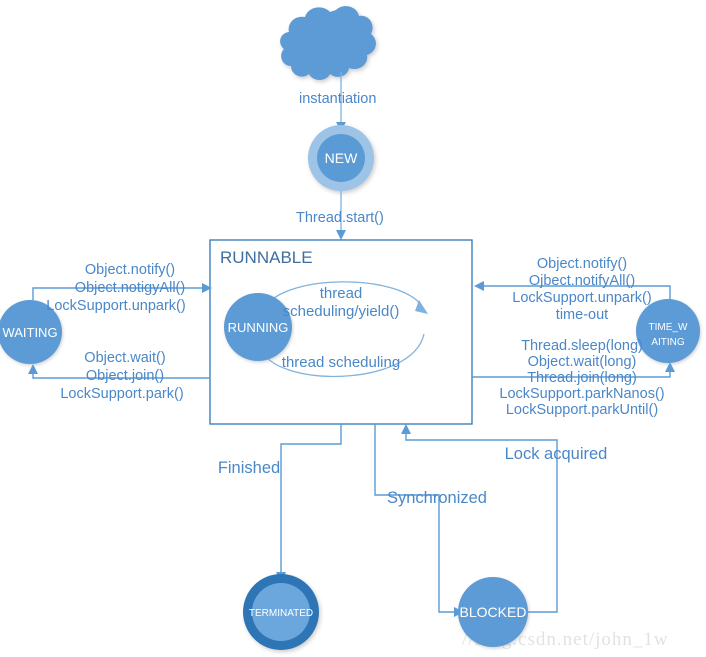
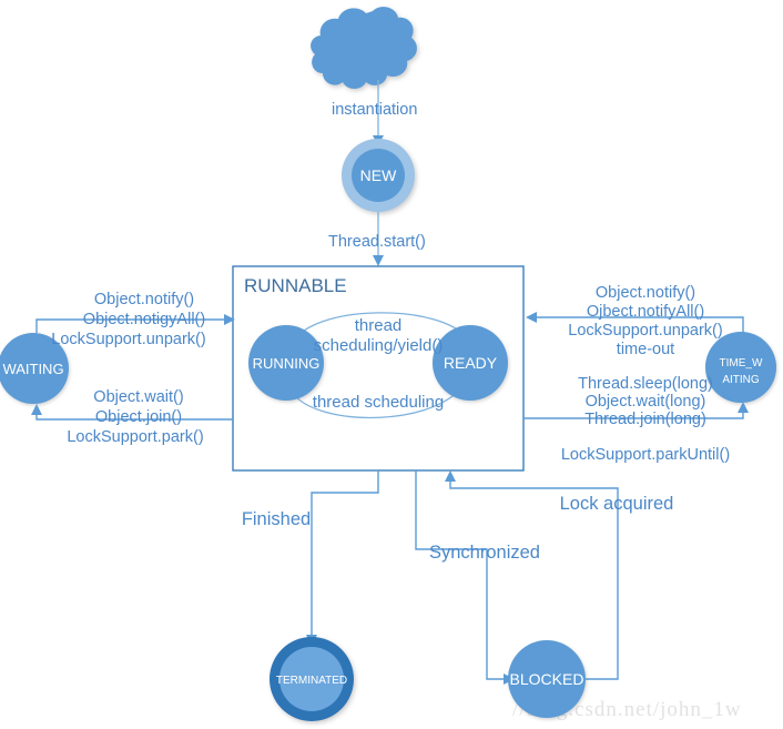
  /.csdn.net/john_1w
  instantiation
  NEW
  Thread.start()
  RUNNABLE
  RUNNING
+ READY
  thread
  scheduling/yield()
  thread scheduling
  WAITING
  Object.notify()
  Object.notigyAll()
  LockSupport.unpark()
  Object.wait()
  Object.join()
  LockSupport.park()
  TIME_W
  AITING
  Object.notify()
  Ojbect.notifyAll()
  LockSupport.unpark()
  time-out
  Thread.sleep(long)
  Object.wait(long)
  Thread.join(long)
- LockSupport.parkNanos()
  LockSupport.parkUntil()
  Finished
  Synchronized
  Lock acquired
  TERMINATED
  BLOCKED
